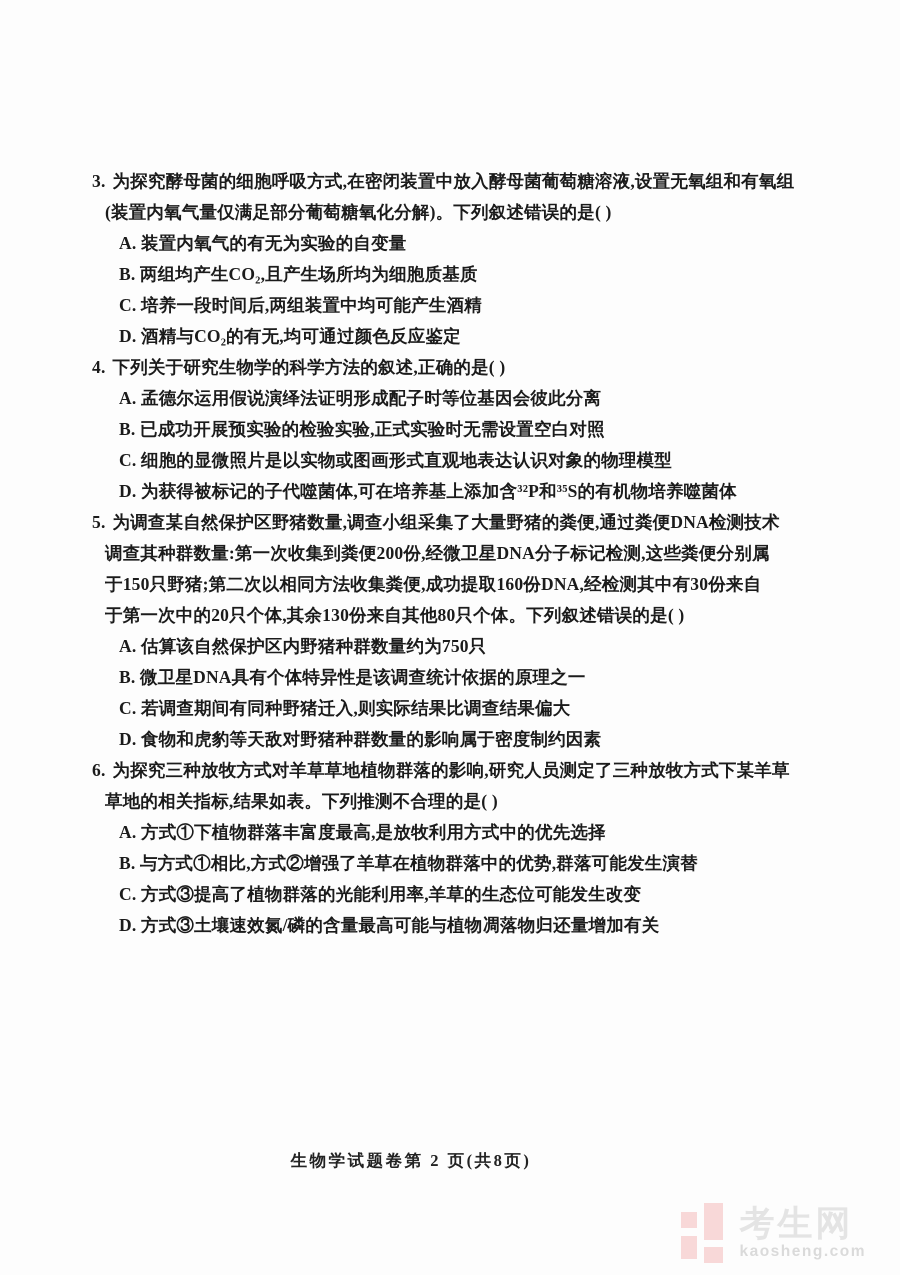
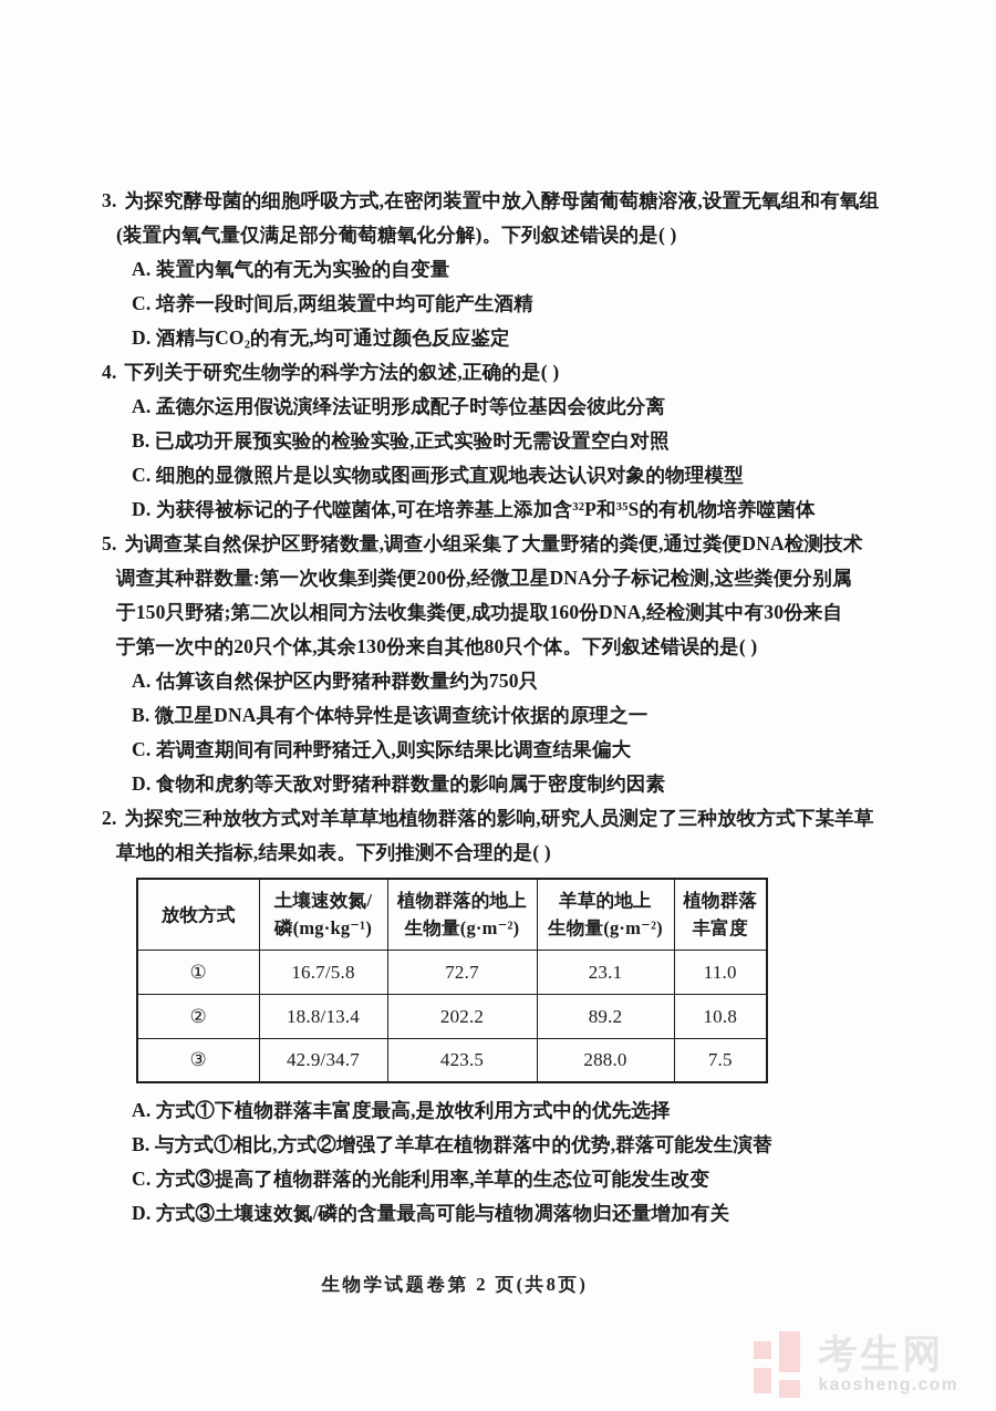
  3.
  为探究酵母菌的细胞呼吸方式,在密闭装置中放入酵母菌葡萄糖溶液,设置无氧组和有氧组
  (装置内氧气量仅满足部分葡萄糖氧化分解)。下列叙述错误的是( )
  A. 装置内氧气的有无为实验的自变量
- B. 两组均产生CO₂,且产生场所均为细胞质基质
  C. 培养一段时间后,两组装置中均可能产生酒精
  D. 酒精与CO₂的有无,均可通过颜色反应鉴定
  4.
  下列关于研究生物学的科学方法的叙述,正确的是( )
  A. 孟德尔运用假说演绎法证明形成配子时等位基因会彼此分离
  B. 已成功开展预实验的检验实验,正式实验时无需设置空白对照
  C. 细胞的显微照片是以实物或图画形式直观地表达认识对象的物理模型
  D. 为获得被标记的子代噬菌体,可在培养基上添加含³²P和³⁵S的有机物培养噬菌体
  5.
  为调查某自然保护区野猪数量,调查小组采集了大量野猪的粪便,通过粪便DNA检测技术
  调查其种群数量:第一次收集到粪便200份,经微卫星DNA分子标记检测,这些粪便分别属
  于150只野猪;第二次以相同方法收集粪便,成功提取160份DNA,经检测其中有30份来自
  于第一次中的20只个体,其余130份来自其他80只个体。下列叙述错误的是( )
  A. 估算该自然保护区内野猪种群数量约为750只
  B. 微卫星DNA具有个体特异性是该调查统计依据的原理之一
  C. 若调查期间有同种野猪迁入,则实际结果比调查结果偏大
  D. 食物和虎豹等天敌对野猪种群数量的影响属于密度制约因素
- 6.
+ 2.
  为探究三种放牧方式对羊草草地植物群落的影响,研究人员测定了三种放牧方式下某羊草
  草地的相关指标,结果如表。下列推测不合理的是( )
+ 放牧方式	土壤速效氮/ 磷(mg·kg⁻¹)	植物群落的地上 生物量(g·m⁻²)	羊草的地上 生物量(g·m⁻²)	植物群落 丰富度
+ ①	16.7/5.8	72.7	23.1	11.0
+ ②	18.8/13.4	202.2	89.2	10.8
+ ③	42.9/34.7	423.5	288.0	7.5
  A. 方式①下植物群落丰富度最高,是放牧利用方式中的优先选择
  B. 与方式①相比,方式②增强了羊草在植物群落中的优势,群落可能发生演替
  C. 方式③提高了植物群落的光能利用率,羊草的生态位可能发生改变
  D. 方式③土壤速效氮/磷的含量最高可能与植物凋落物归还量增加有关
  生物学试题卷第 2 页(共8页)
  考生网
  kaosheng.com
